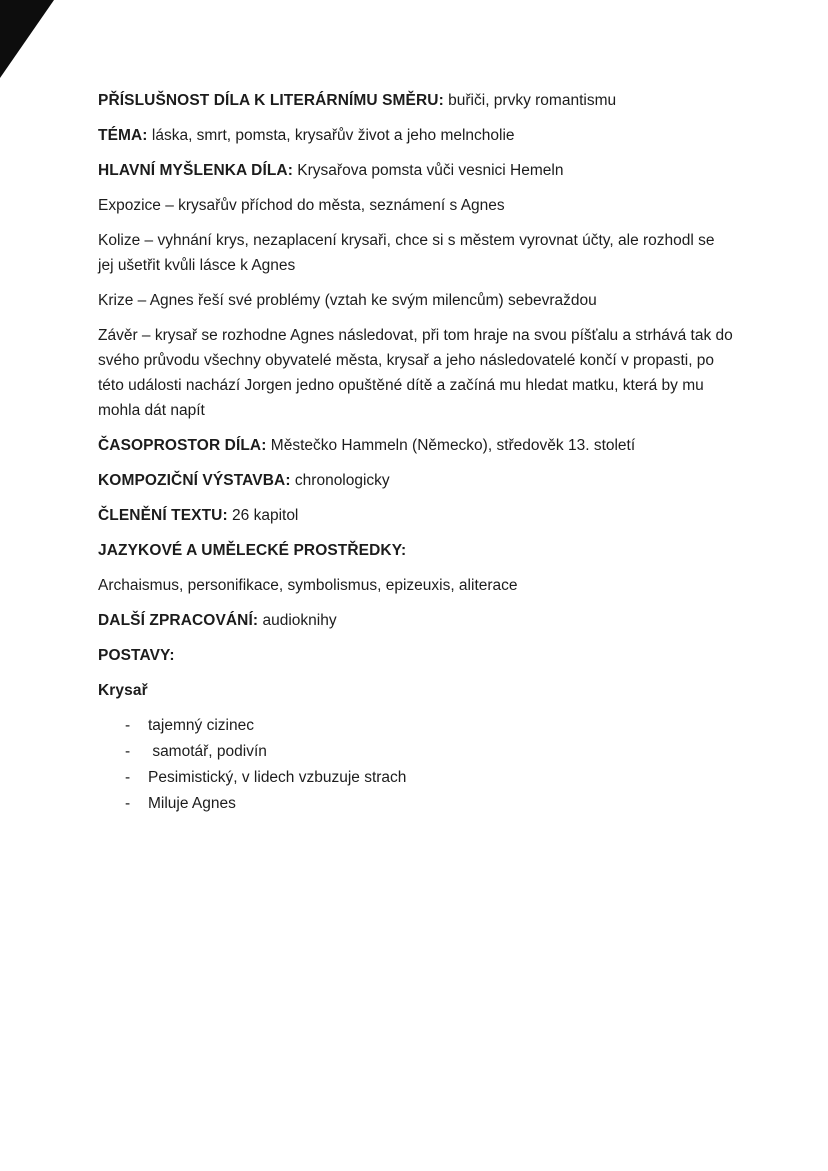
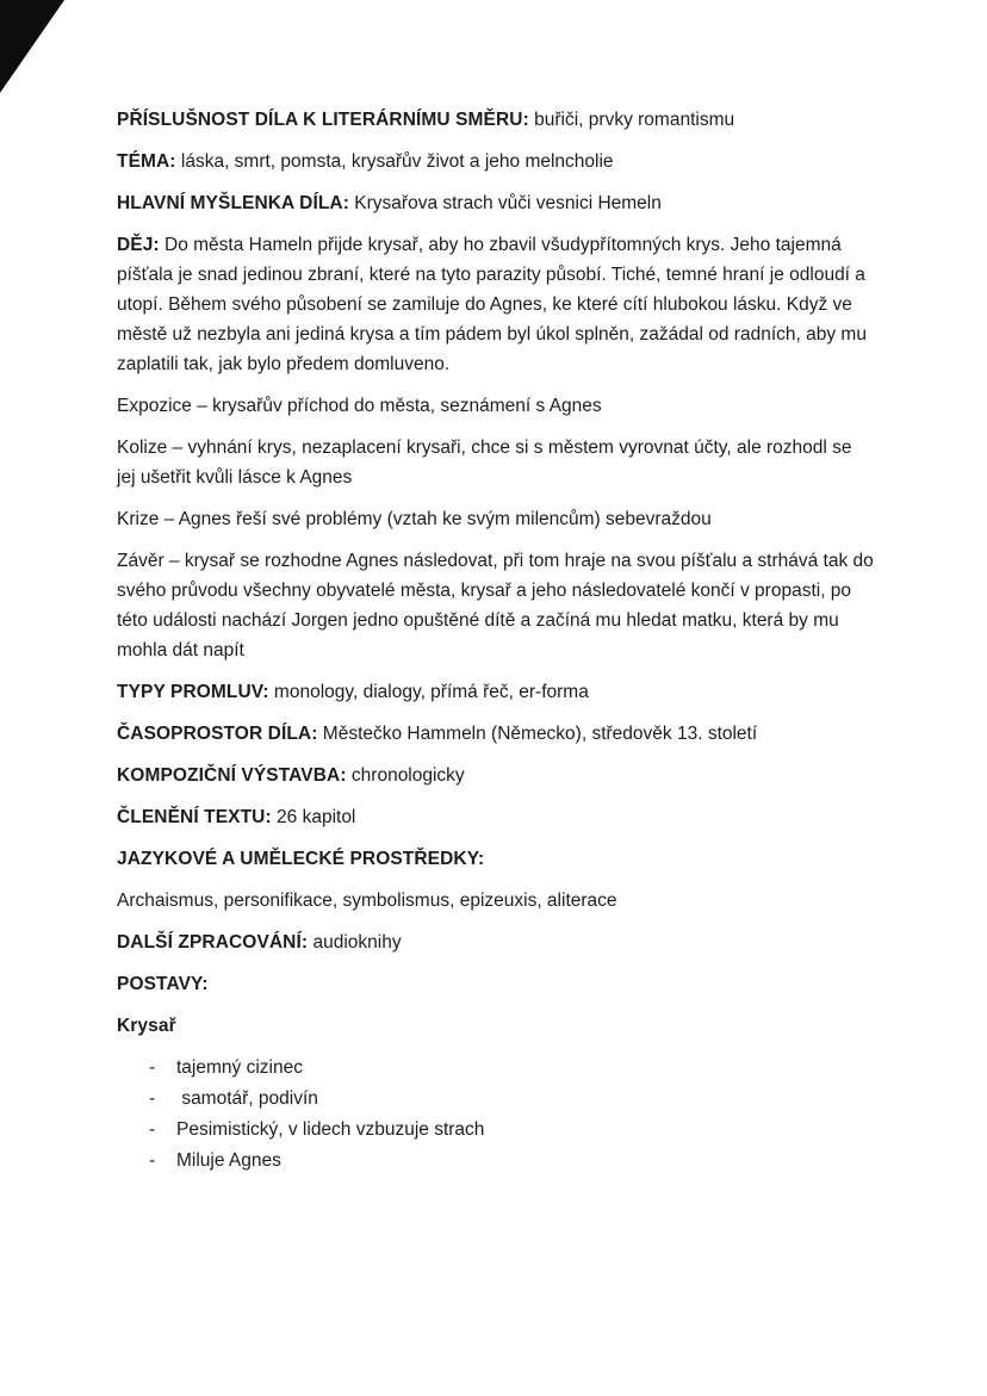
  PŘÍSLUŠNOST DÍLA K LITERÁRNÍMU SMĚRU: buřiči, prvky romantismu
  TÉMA: láska, smrt, pomsta, krysařův život a jeho melncholie
- HLAVNÍ MYŠLENKA DÍLA: Krysařova pomsta vůči vesnici Hemeln
+ HLAVNÍ MYŠLENKA DÍLA: Krysařova strach vůči vesnici Hemeln
+ DĚJ: Do města Hameln přijde krysař, aby ho zbavil všudypřítomných krys. Jeho tajemná píšťala je snad jedinou zbraní, které na tyto parazity působí. Tiché, temné hraní je odloudí a utopí. Během svého působení se zamiluje do Agnes, ke které cítí hlubokou lásku. Když ve městě už nezbyla ani jediná krysa a tím pádem byl úkol splněn, zažádal od radních, aby mu zaplatili tak, jak bylo předem domluveno.
  Expozice – krysařův příchod do města, seznámení s Agnes
  Kolize – vyhnání krys, nezaplacení krysaři, chce si s městem vyrovnat účty, ale rozhodl se jej ušetřit kvůli lásce k Agnes
  Krize – Agnes řeší své problémy (vztah ke svým milencům) sebevraždou
  Závěr – krysař se rozhodne Agnes následovat, při tom hraje na svou píšťalu a strhává tak do svého průvodu všechny obyvatelé města, krysař a jeho následovatelé končí v propasti, po této události nachází Jorgen jedno opuštěné dítě a začíná mu hledat matku, která by mu mohla dát napít
+ TYPY PROMLUV: monology, dialogy, přímá řeč, er-forma
  ČASOPROSTOR DÍLA: Městečko Hammeln (Německo), středověk 13. století
  KOMPOZIČNÍ VÝSTAVBA: chronologicky
  ČLENĚNÍ TEXTU: 26 kapitol
  JAZYKOVÉ A UMĚLECKÉ PROSTŘEDKY:
  Archaismus, personifikace, symbolismus, epizeuxis, aliterace
  DALŠÍ ZPRACOVÁNÍ: audioknihy
  POSTAVY:
  Krysař
  -
  tajemný cizinec
  -
  samotář, podivín
  -
  Pesimistický, v lidech vzbuzuje strach
  -
  Miluje Agnes
